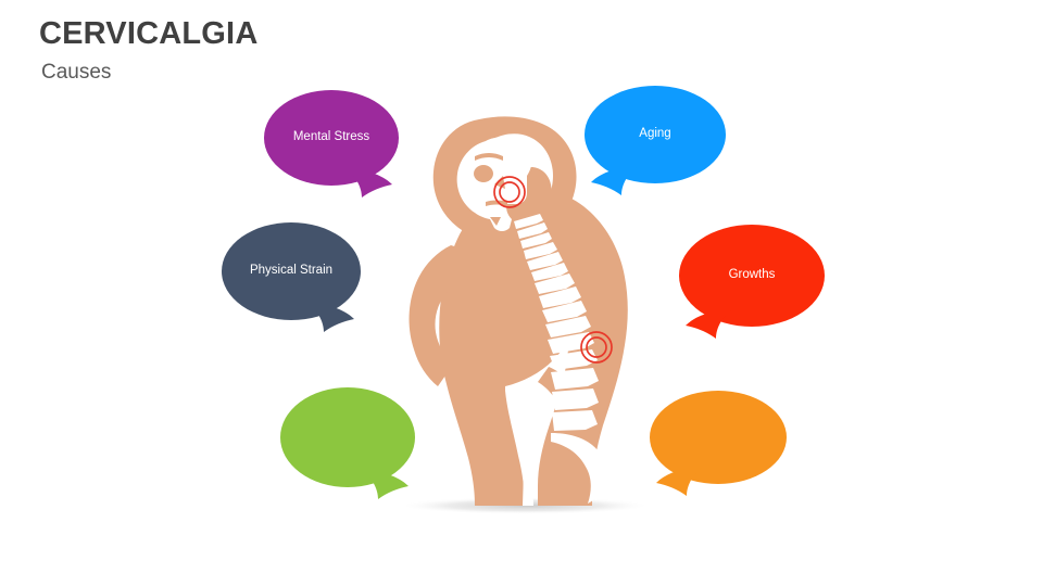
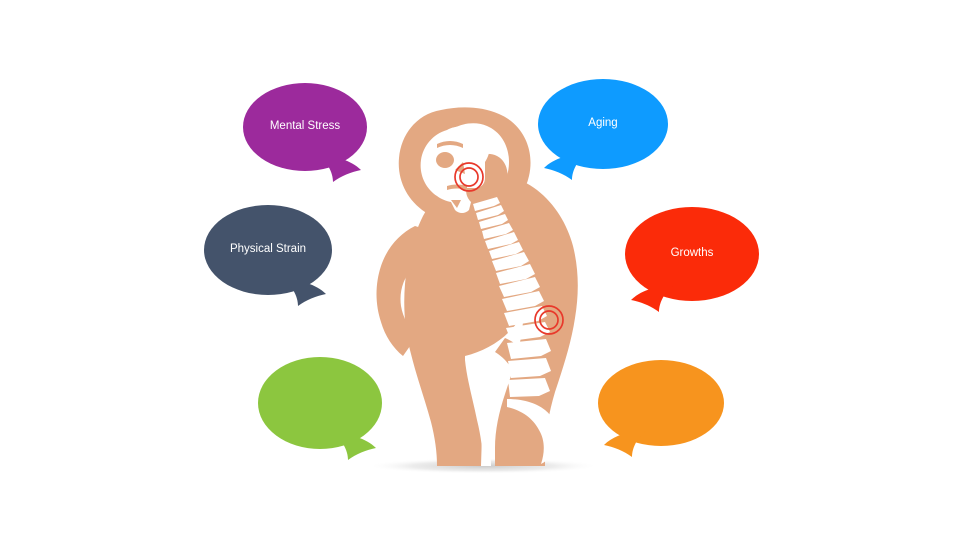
- CERVICALGIA
- Causes
  Mental Stress
  Physical Strain
  Aging
  Growths
